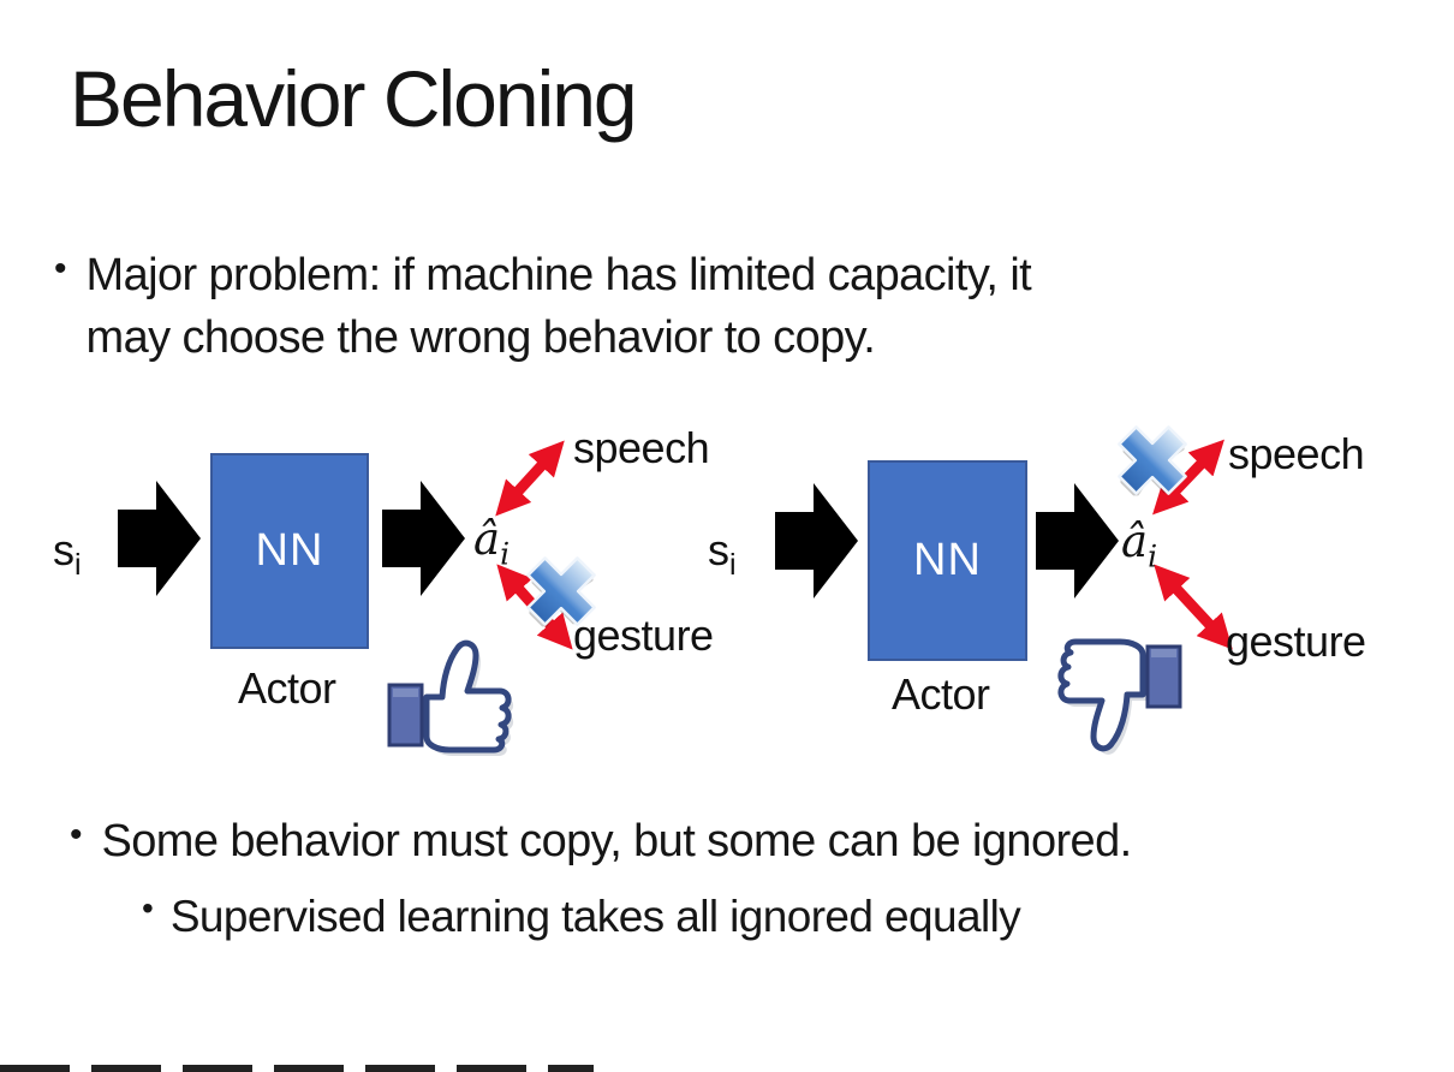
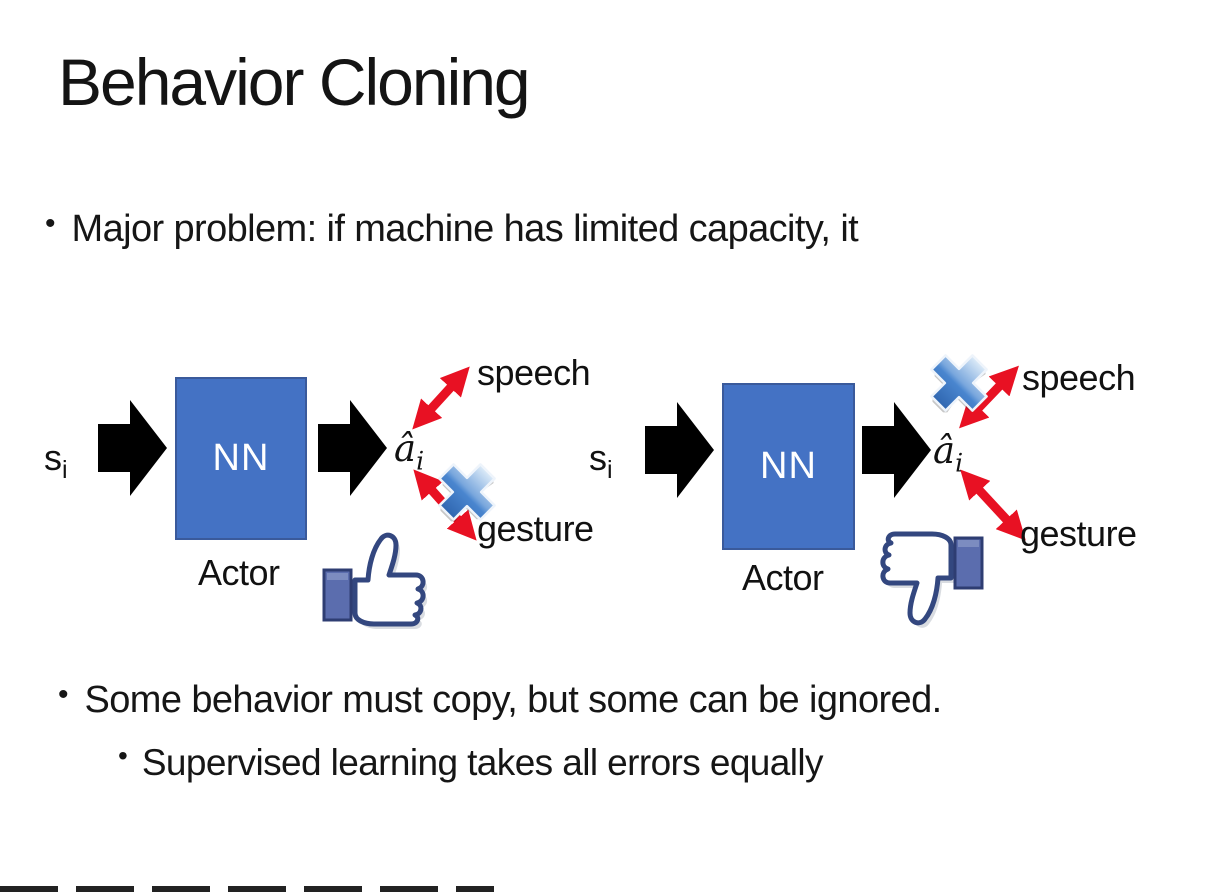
  Behavior Cloning
  •
  Major problem: if machine has limited capacity, it
- may choose the wrong behavior to copy.
  si
  NN
  âi
  speech
  gesture
  Actor
  si
  NN
  âi
  speech
  gesture
  Actor
  •
  Some behavior must copy, but some can be ignored.
  •
- Supervised learning takes all ignored equally
+ Supervised learning takes all errors equally
